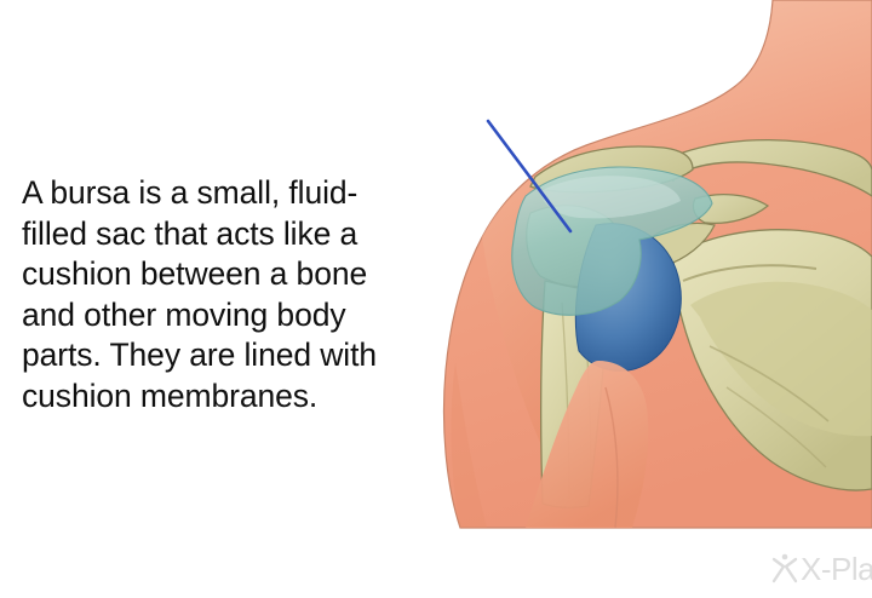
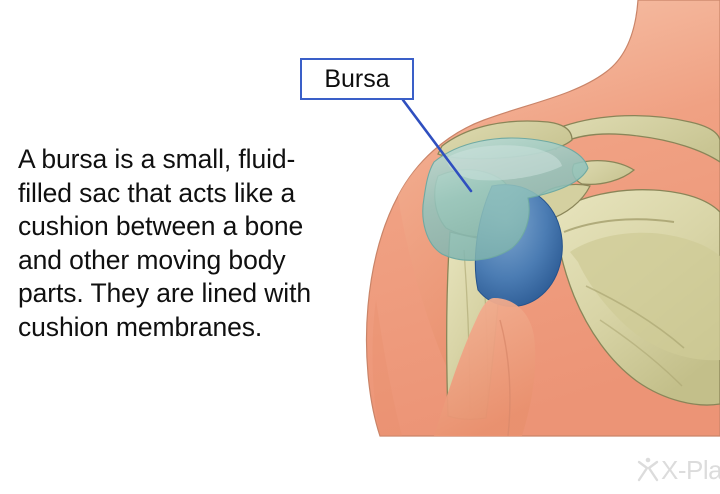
  A bursa is a small, fluid-filled sac that acts like a cushion between a bone and other moving body parts. They are lined with cushion membranes.
+ Bursa
  X-Pla
